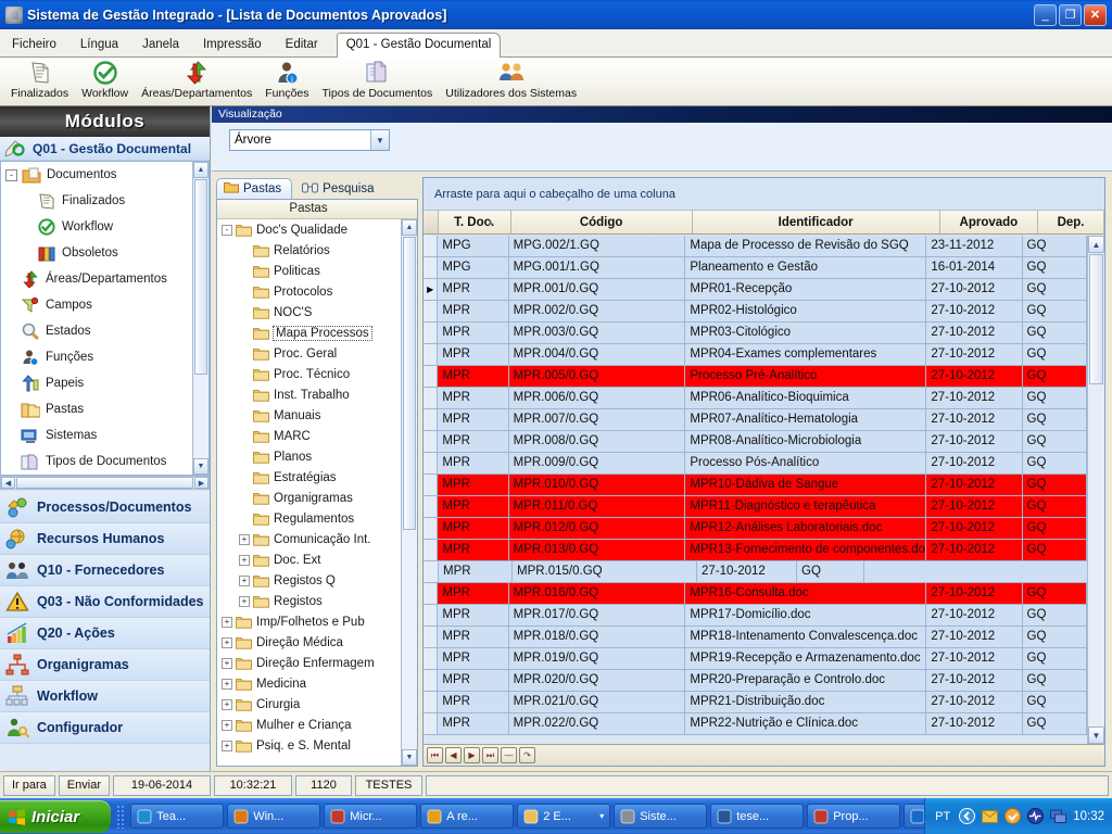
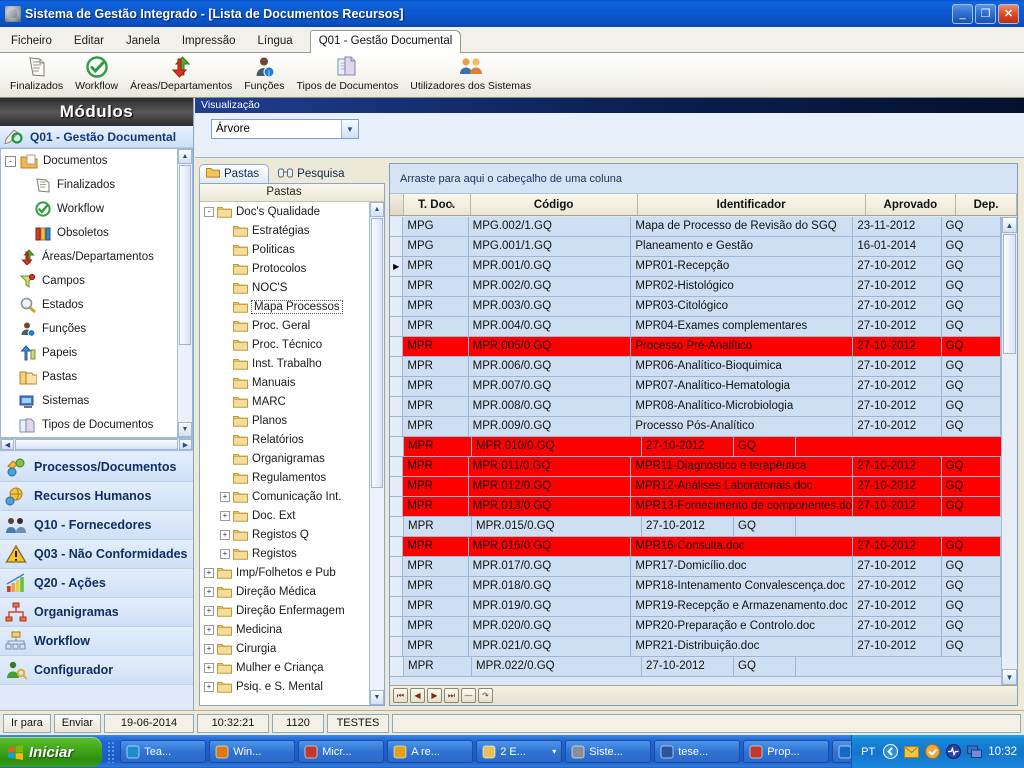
- Sistema de Gestão Integrado - [Lista de Documentos Aprovados]
+ Sistema de Gestão Integrado - [Lista de Documentos Recursos]
  _
  ❐
  ✕
  Ficheiro
- Língua
+ Editar
  Janela
  Impressão
- Editar
+ Língua
  Q01 - Gestão Documental
  Finalizados
  Workflow
  Áreas/Departamentos
  i
  Funções
  Tipos de Documentos
  Utilizadores dos Sistemas
  Módulos
  Q01 - Gestão Documental
  -
  Documentos
  Finalizados
  Workflow
  Obsoletos
  Áreas/Departamentos
  Campos
  Estados
  Funções
  Papeis
  Pastas
  Sistemas
  Tipos de Documentos
  Processos/Documentos
  Recursos Humanos
  Q10 - Fornecedores
  Q03 - Não Conformidades
  Q20 - Ações
  Organigramas
  Workflow
  Configurador
  Visualização
  Árvore
  ▼
  Pastas
  Pesquisa
  Pastas
  -
  Doc's Qualidade
- Relatórios
+ Estratégias
  Politicas
  Protocolos
  NOC'S
  Mapa Processos
  Proc. Geral
  Proc. Técnico
  Inst. Trabalho
  Manuais
  MARC
  Planos
- Estratégias
+ Relatórios
  Organigramas
  Regulamentos
  +
  Comunicação Int.
  +
  Doc. Ext
  +
  Registos Q
  +
  Registos
  +
  Imp/Folhetos e Pub
  +
  Direção Médica
  +
  Direção Enfermagem
  +
  Medicina
  +
  Cirurgia
  +
  Mulher e Criança
  +
  Psiq. e S. Mental
  Arraste para aqui o cabeçalho de uma coluna
  T. Doc.
  ▲
  Código
  Identificador
  Aprovado
  Dep.
  MPG
  MPG.002/1.GQ
  Mapa de Processo de Revisão do SGQ
  23-11-2012
  GQ
  MPG
  MPG.001/1.GQ
  Planeamento e Gestão
  16-01-2014
  GQ
  ▶
  MPR
  MPR.001/0.GQ
  MPR01-Recepção
  27-10-2012
  GQ
  MPR
  MPR.002/0.GQ
  MPR02-Histológico
  27-10-2012
  GQ
  MPR
  MPR.003/0.GQ
  MPR03-Citológico
  27-10-2012
  GQ
  MPR
  MPR.004/0.GQ
  MPR04-Exames complementares
  27-10-2012
  GQ
  MPR
  MPR.005/0.GQ
  Processo Pré-Analítico
  27-10-2012
  GQ
  MPR
  MPR.006/0.GQ
  MPR06-Analítico-Bioquimica
  27-10-2012
  GQ
  MPR
  MPR.007/0.GQ
  MPR07-Analítico-Hematologia
  27-10-2012
  GQ
  MPR
  MPR.008/0.GQ
  MPR08-Analítico-Microbiologia
  27-10-2012
  GQ
  MPR
  MPR.009/0.GQ
  Processo Pós-Analítico
  27-10-2012
  GQ
  MPR
  MPR.010/0.GQ
- MPR10-Dádiva de Sangue
  27-10-2012
  GQ
  MPR
  MPR.011/0.GQ
  MPR11-Diagnóstico e terapêutica
  27-10-2012
  GQ
  MPR
  MPR.012/0.GQ
  MPR12-Análises Laboratoriais.doc
  27-10-2012
  GQ
  MPR
  MPR.013/0.GQ
  MPR13-Fornecimento de componentes.do
  27-10-2012
  GQ
  MPR
  MPR.015/0.GQ
  27-10-2012
  GQ
  MPR
  MPR.016/0.GQ
  MPR16-Consulta.doc
  27-10-2012
  GQ
  MPR
  MPR.017/0.GQ
  MPR17-Domicílio.doc
  27-10-2012
  GQ
  MPR
  MPR.018/0.GQ
  MPR18-Intenamento Convalescença.doc
  27-10-2012
  GQ
  MPR
  MPR.019/0.GQ
  MPR19-Recepção e Armazenamento.doc
  27-10-2012
  GQ
  MPR
  MPR.020/0.GQ
  MPR20-Preparação e Controlo.doc
  27-10-2012
  GQ
  MPR
  MPR.021/0.GQ
  MPR21-Distribuição.doc
  27-10-2012
  GQ
  MPR
  MPR.022/0.GQ
- MPR22-Nutrição e Clínica.doc
  27-10-2012
  GQ
  ▲
  ▼
  ⏮
  ◀
  ▶
  ⏭
  —
  ↷
  Ir para
  Enviar
  19-06-2014
  10:32:21
  1120
  TESTES
  Iniciar
  Tea...
  Win...
  Micr...
  A re...
  2 E...
  ▾
  Siste...
  tese...
  Prop...
  PT
  10:32
